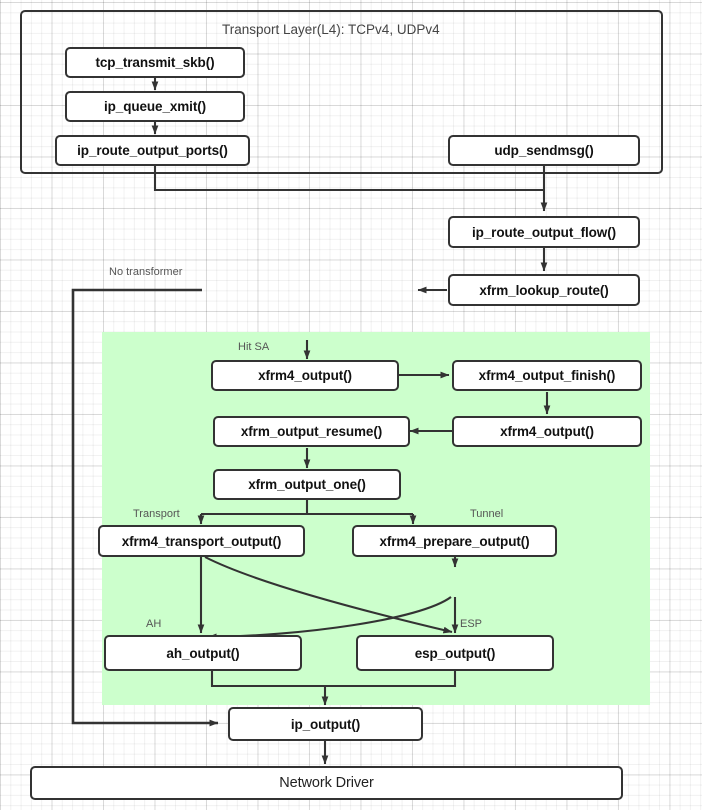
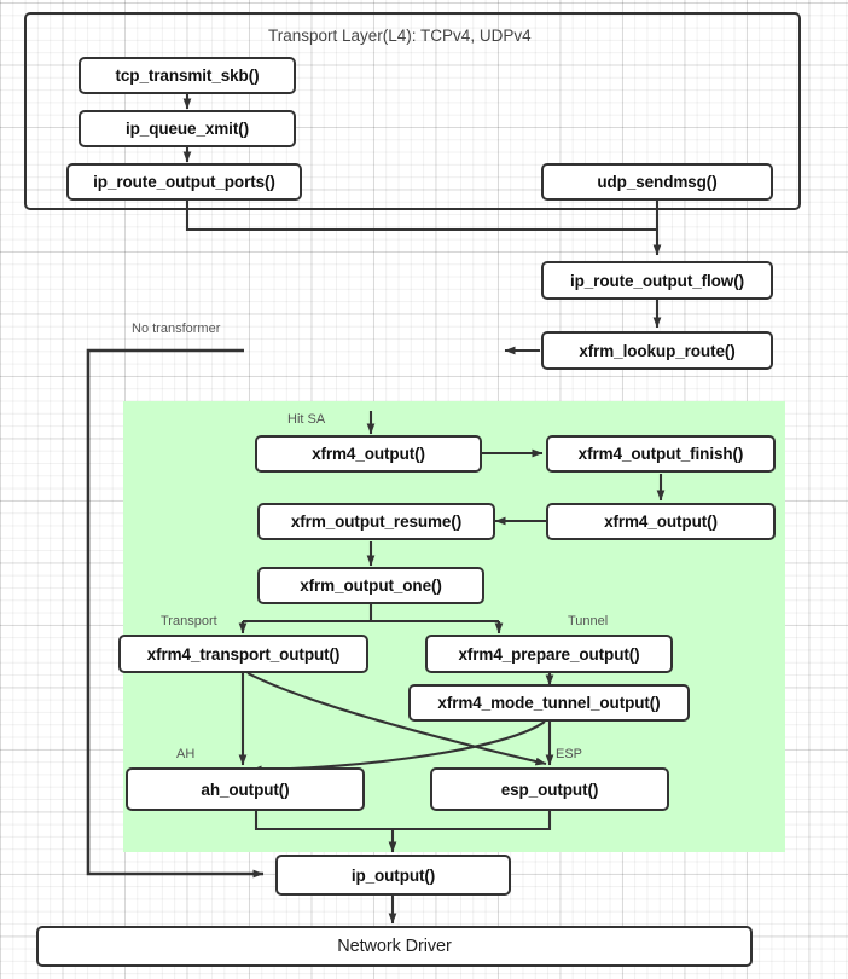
  Transport Layer(L4): TCPv4, UDPv4
  tcp_transmit_skb()
  ip_queue_xmit()
  ip_route_output_ports()
  udp_sendmsg()
  ip_route_output_flow()
  xfrm_lookup_route()
  xfrm4_output()
  xfrm4_output_finish()
  xfrm4_output()
  xfrm_output_resume()
  xfrm_output_one()
  xfrm4_transport_output()
  xfrm4_prepare_output()
+ xfrm4_mode_tunnel_output()
  ah_output()
  esp_output()
  ip_output()
  Network Driver
  No transformer
  Hit SA
  Transport
  Tunnel
  AH
  ESP
